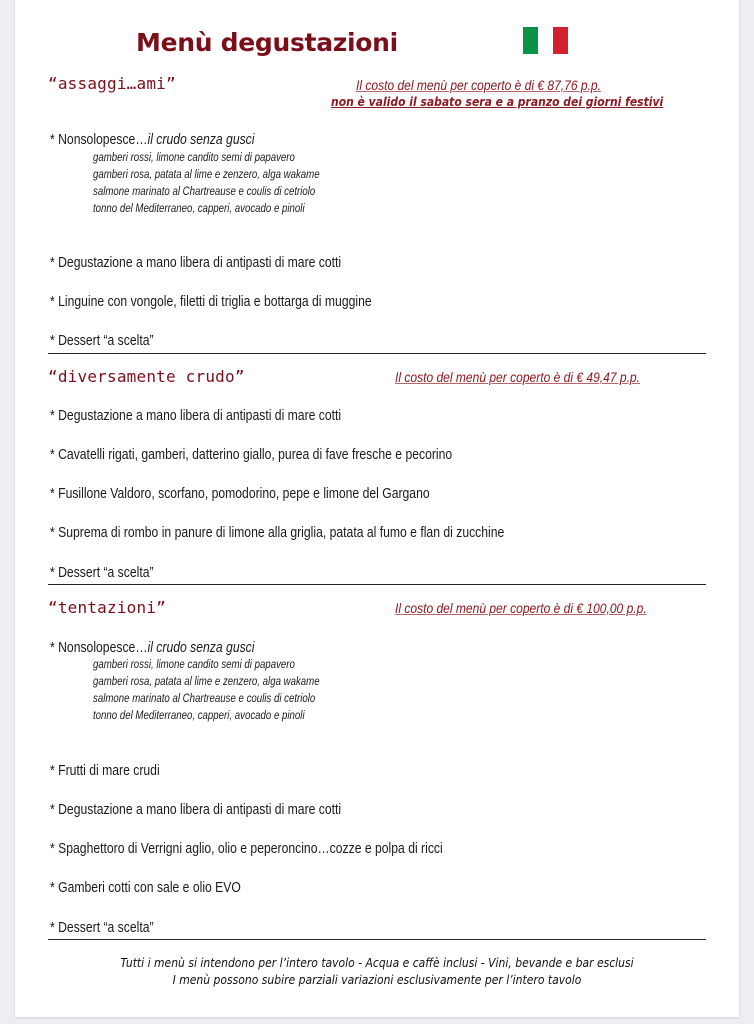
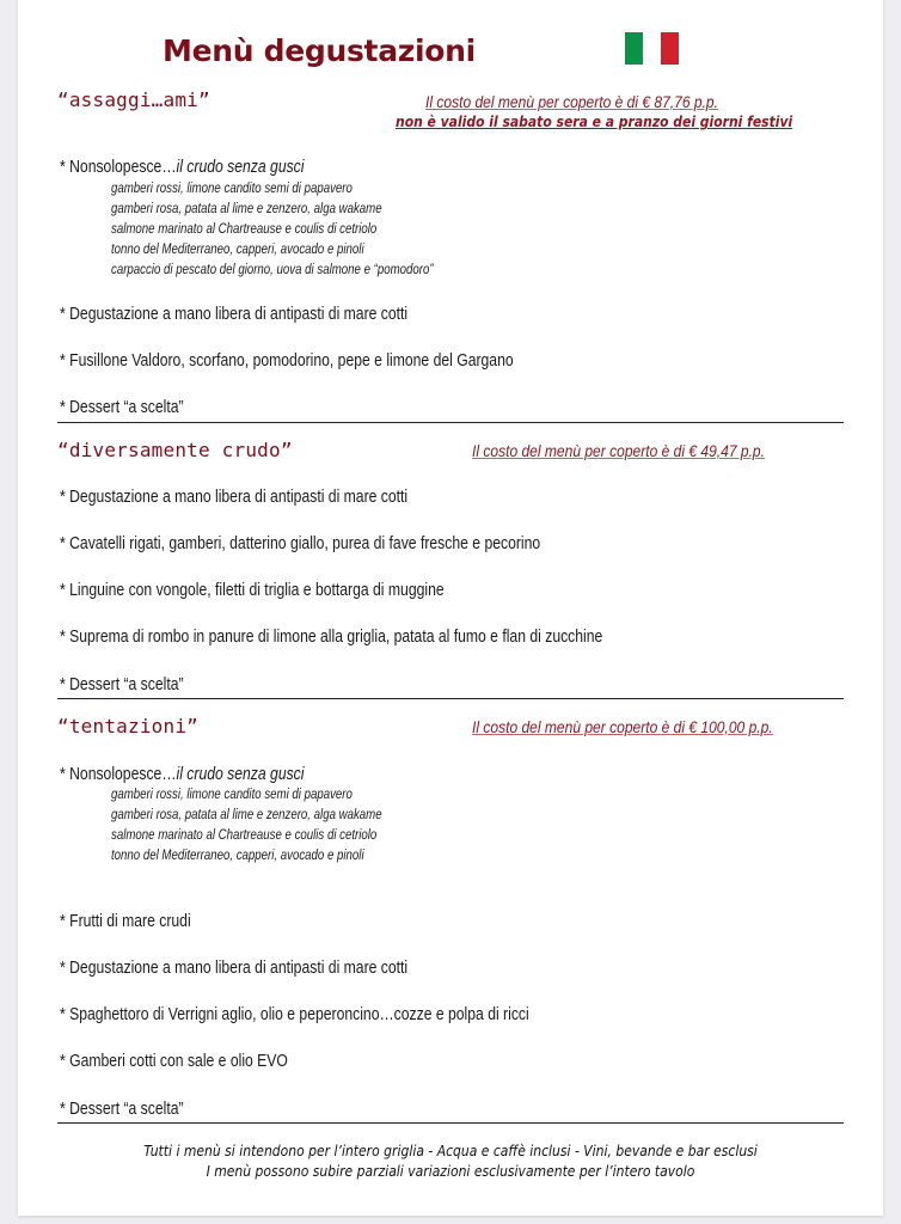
  Menù degustazioni
  “assaggi…ami”
  Il costo del menù per coperto è di € 87,76 p.p.
  non è valido il sabato sera e a pranzo dei giorni festivi
  * Nonsolopesce…il crudo senza gusci
  gamberi rossi, limone candito semi di papavero
  gamberi rosa, patata al lime e zenzero, alga wakame
  salmone marinato al Chartreause e coulis di cetriolo
  tonno del Mediterraneo, capperi, avocado e pinoli
+ carpaccio di pescato del giorno, uova di salmone e “pomodoro”
  * Degustazione a mano libera di antipasti di mare cotti
- * Linguine con vongole, filetti di triglia e bottarga di muggine
+ * Fusillone Valdoro, scorfano, pomodorino, pepe e limone del Gargano
  * Dessert “a scelta”
  “diversamente crudo”
  Il costo del menù per coperto è di € 49,47 p.p.
  * Degustazione a mano libera di antipasti di mare cotti
  * Cavatelli rigati, gamberi, datterino giallo, purea di fave fresche e pecorino
- * Fusillone Valdoro, scorfano, pomodorino, pepe e limone del Gargano
+ * Linguine con vongole, filetti di triglia e bottarga di muggine
  * Suprema di rombo in panure di limone alla griglia, patata al fumo e flan di zucchine
  * Dessert “a scelta”
  “tentazioni”
  Il costo del menù per coperto è di € 100,00 p.p.
  * Nonsolopesce…il crudo senza gusci
  gamberi rossi, limone candito semi di papavero
  gamberi rosa, patata al lime e zenzero, alga wakame
  salmone marinato al Chartreause e coulis di cetriolo
  tonno del Mediterraneo, capperi, avocado e pinoli
  * Frutti di mare crudi
  * Degustazione a mano libera di antipasti di mare cotti
  * Spaghettoro di Verrigni aglio, olio e peperoncino…cozze e polpa di ricci
  * Gamberi cotti con sale e olio EVO
  * Dessert “a scelta”
- Tutti i menù si intendono per l’intero tavolo - Acqua e caffè inclusi - Vini, bevande e bar esclusi
+ Tutti i menù si intendono per l’intero griglia - Acqua e caffè inclusi - Vini, bevande e bar esclusi
  I menù possono subire parziali variazioni esclusivamente per l’intero tavolo
